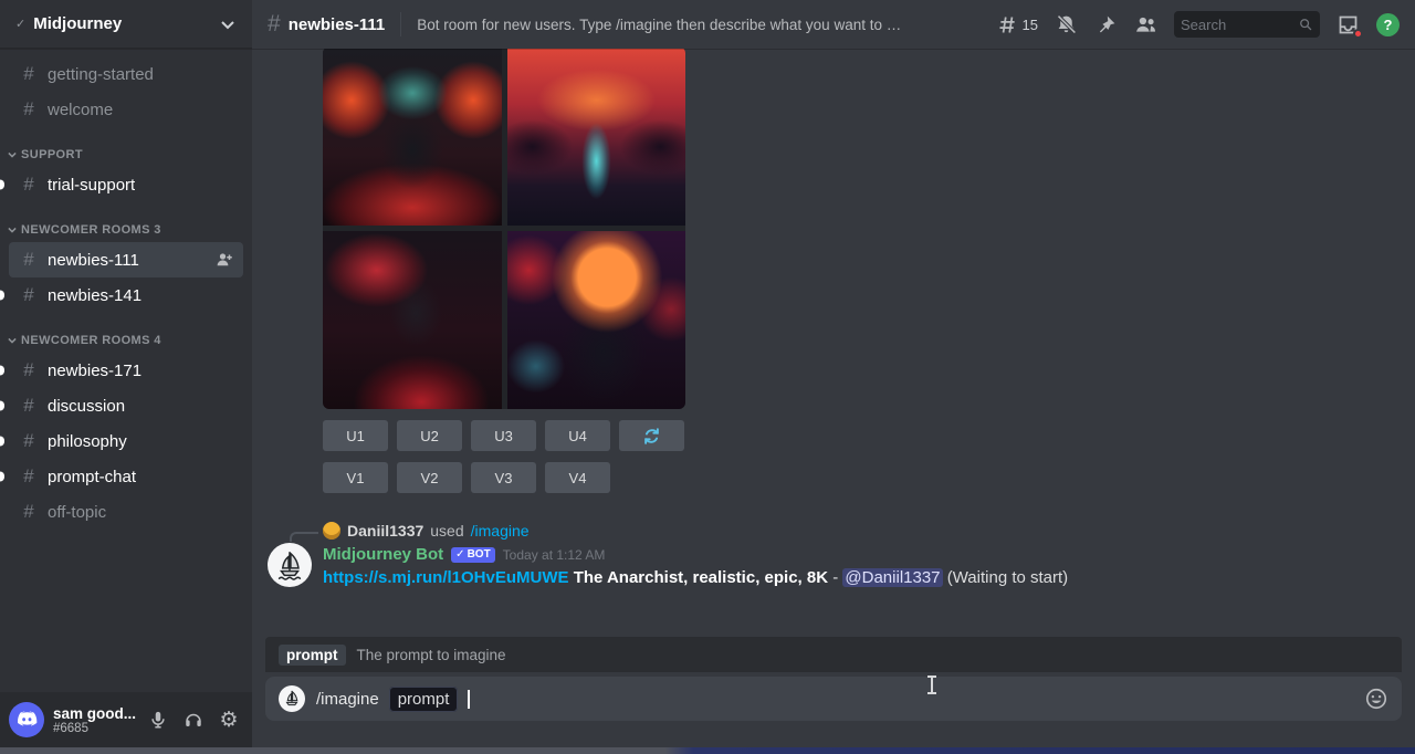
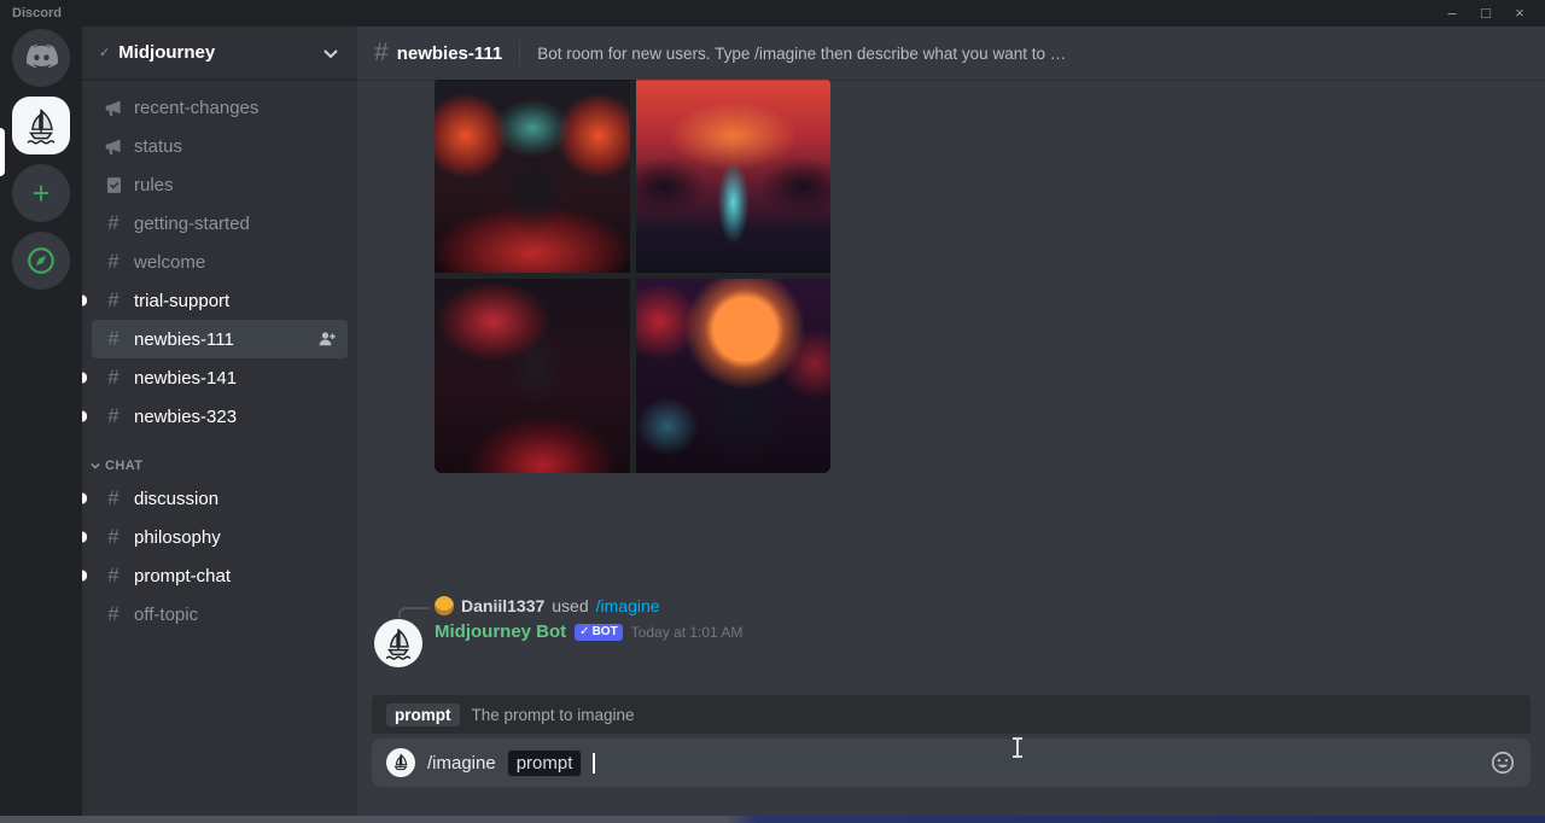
+ Discord
+ –
+ □
+ ×
+ +
  ✓
  Midjourney
+ recent-changes
+ status
+ rules
  #
  getting-started
  #
  welcome
- SUPPORT
  #
  trial-support
- NEWCOMER ROOMS 3
  #
  newbies-111
  #
  newbies-141
- NEWCOMER ROOMS 4
  #
- newbies-171
+ newbies-323
+ CHAT
  #
  discussion
  #
  philosophy
  #
  prompt-chat
  #
  off-topic
- sam good...
- #6685
- ⚙
  #
  newbies-111
  Bot room for new users. Type /imagine then describe what you want to dr
- 15
- Search
- ?
- U1
- U2
- U3
- U4
- V1
- V2
- V3
- V4
  Daniil1337
  used
  /imagine
  Midjourney Bot
  ✓
  BOT
- Today at 1:12 AM
+ Today at 1:01 AM
- https://s.mj.run/l1OHvEuMUWE The Anarchist, realistic, epic, 8K - @Daniil1337 (Waiting to start)
  prompt
  The prompt to imagine
  /imagine
  prompt
